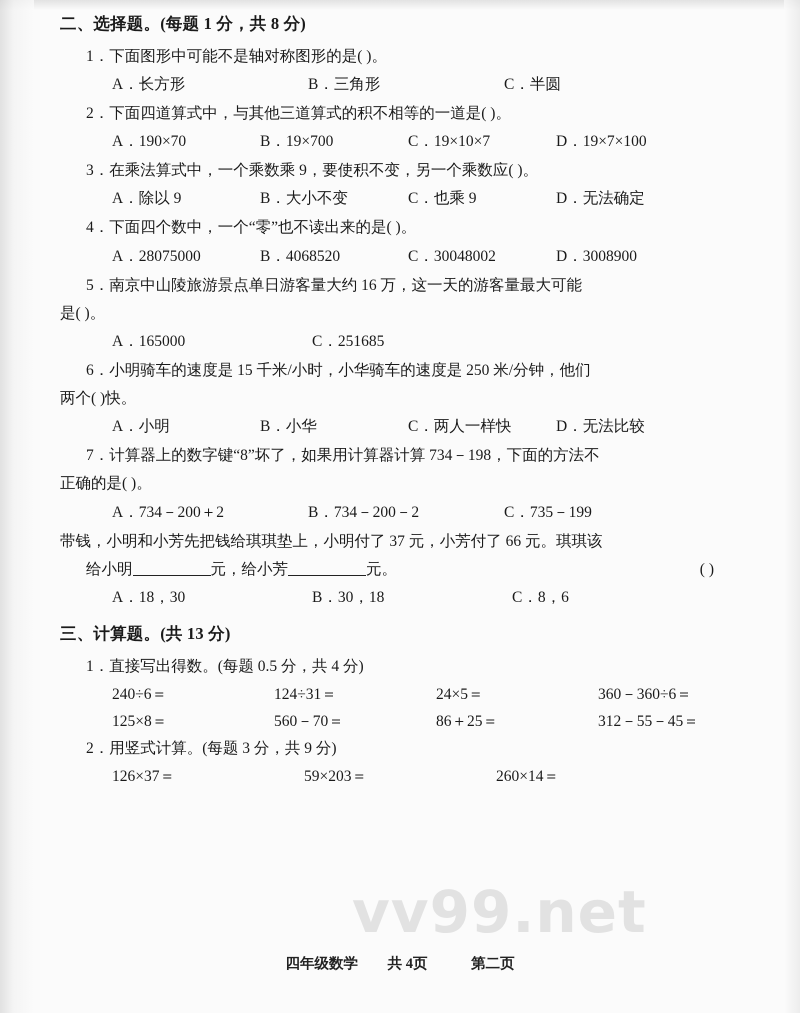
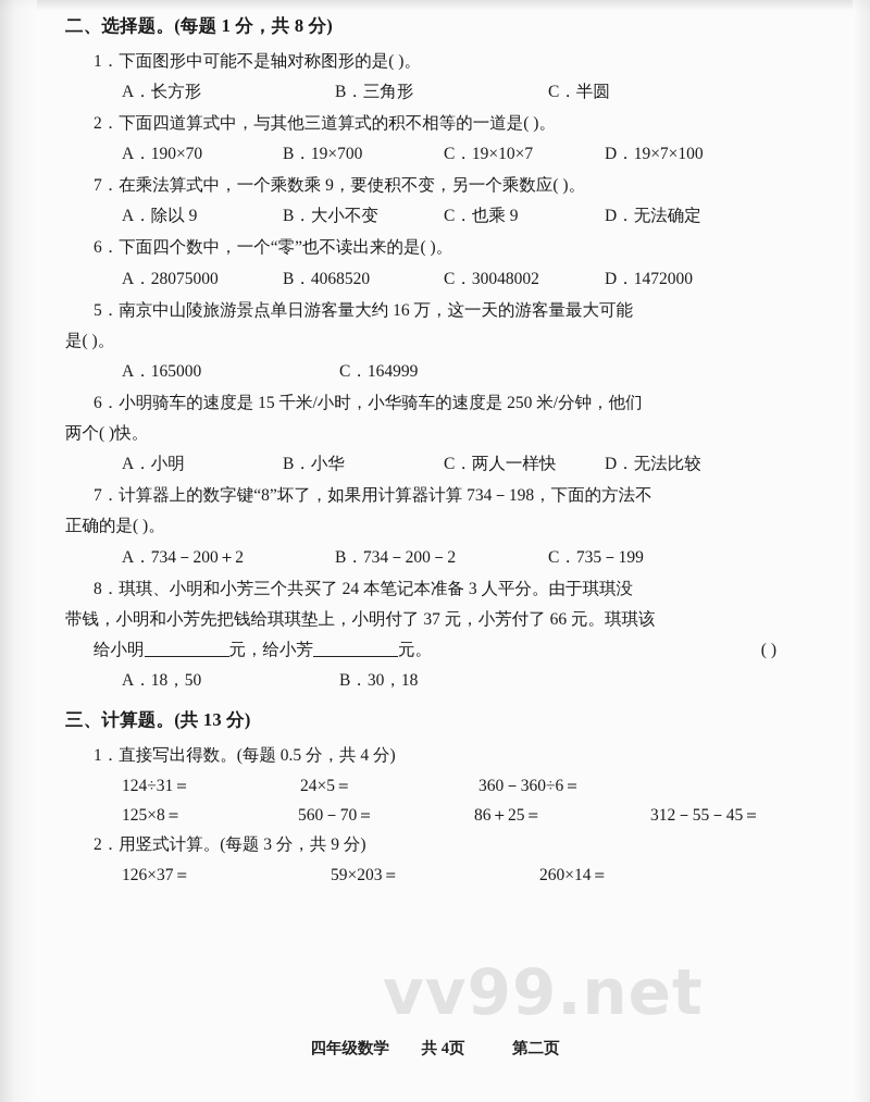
  二、选择题。(每题 1 分，共 8 分)
  1．下面图形中可能不是轴对称图形的是( )。
  A．长方形
  B．三角形
  C．半圆
  2．下面四道算式中，与其他三道算式的积不相等的一道是( )。
  A．190×70
  B．19×700
  C．19×10×7
  D．19×7×100
- 3．在乘法算式中，一个乘数乘 9，要使积不变，另一个乘数应( )。
+ 7．在乘法算式中，一个乘数乘 9，要使积不变，另一个乘数应( )。
  A．除以 9
  B．大小不变
  C．也乘 9
  D．无法确定
- 4．下面四个数中，一个“零”也不读出来的是( )。
+ 6．下面四个数中，一个“零”也不读出来的是( )。
  A．28075000
  B．4068520
  C．30048002
- D．3008900
+ D．1472000
  5．南京中山陵旅游景点单日游客量大约 16 万，这一天的游客量最大可能
  是( )。
  A．165000
- C．251685
+ C．164999
  6．小明骑车的速度是 15 千米/小时，小华骑车的速度是 250 米/分钟，他们
  两个( )快。
  A．小明
  B．小华
  C．两人一样快
  D．无法比较
  7．计算器上的数字键“8”坏了，如果用计算器计算 734－198，下面的方法不
  正确的是( )。
  A．734－200＋2
  B．734－200－2
  C．735－199
+ 8．琪琪、小明和小芳三个共买了 24 本笔记本准备 3 人平分。由于琪琪没
  带钱，小明和小芳先把钱给琪琪垫上，小明付了 37 元，小芳付了 66 元。琪琪该
  给小明 元，给小芳 元。
  ( )
- A．18，30
+ A．18，50
  B．30，18
- C．8，6
  三、计算题。(共 13 分)
  1．直接写出得数。(每题 0.5 分，共 4 分)
- 240÷6＝
  124÷31＝
  24×5＝
  360－360÷6＝
  125×8＝
  560－70＝
  86＋25＝
  312－55－45＝
  2．用竖式计算。(每题 3 分，共 9 分)
  126×37＝
  59×203＝
  260×14＝
  vv99.net
  四年级数学 共 4页 第二页
